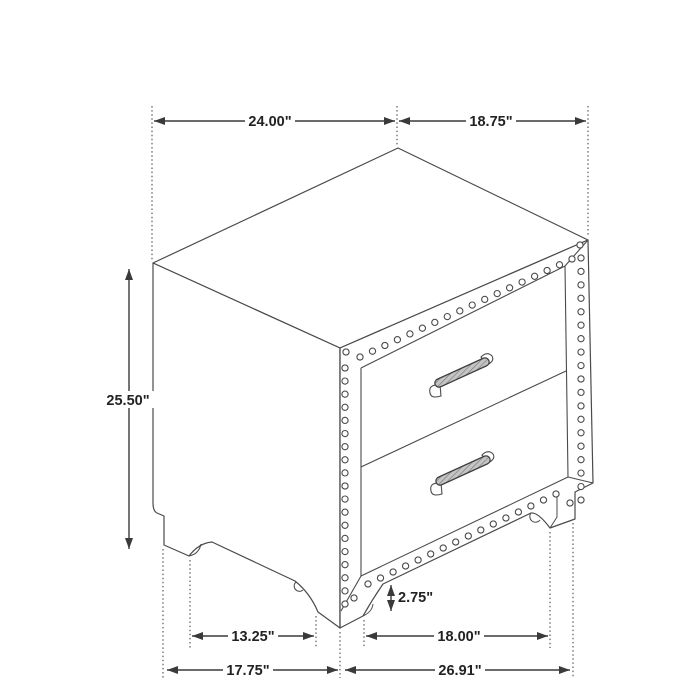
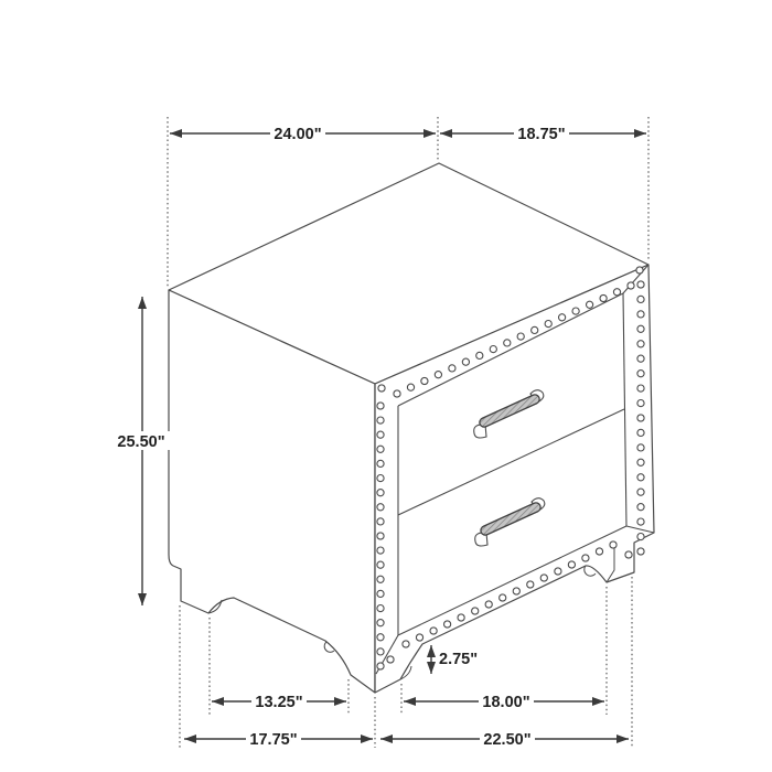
  24.00"
  18.75"
  25.50"
  2.75"
  13.25"
  18.00"
  17.75"
- 26.91"
+ 22.50"
